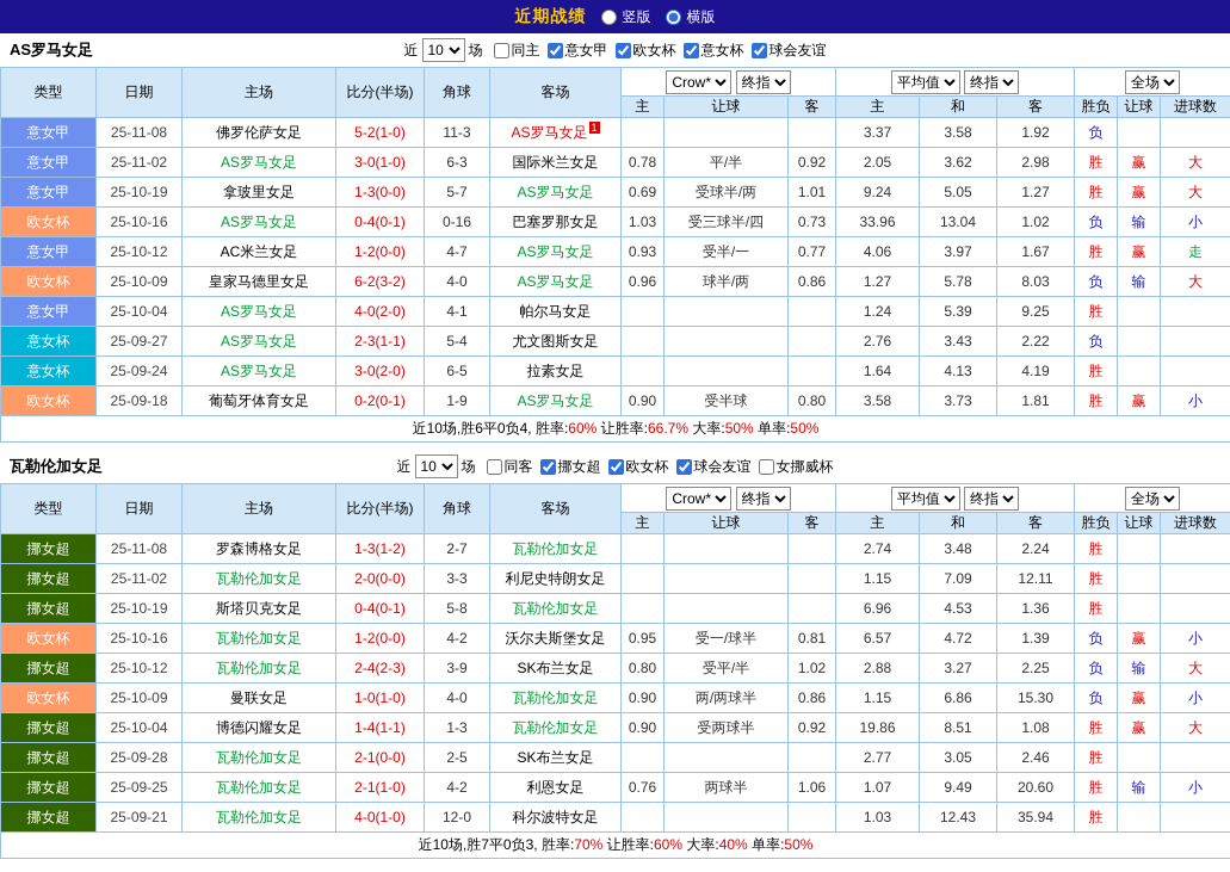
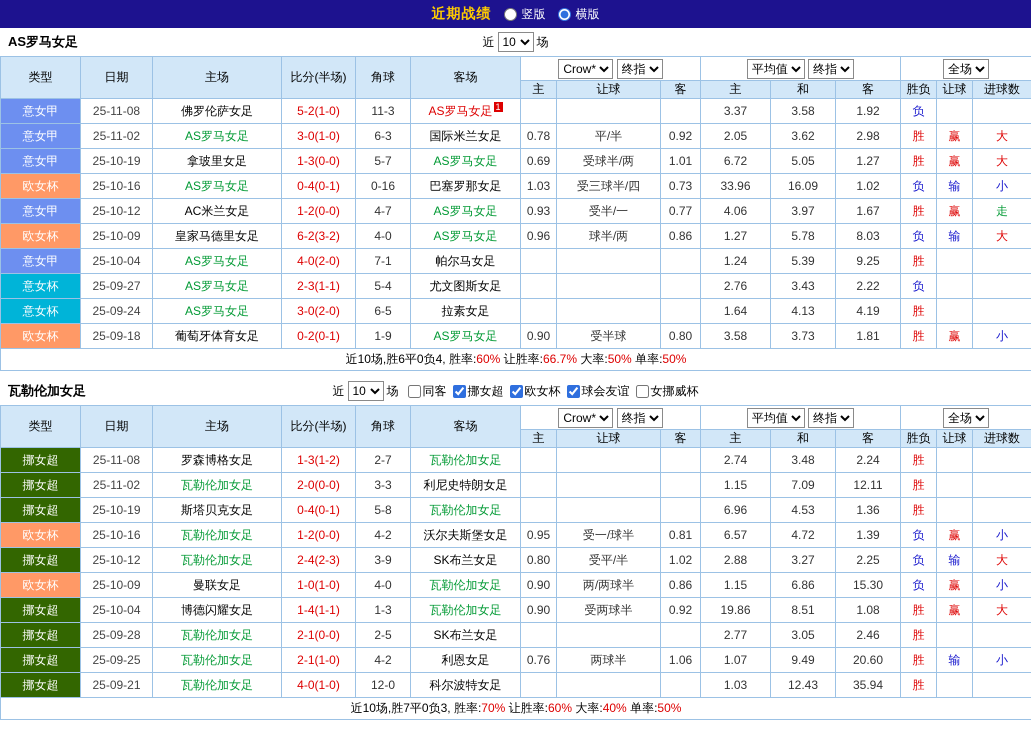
  近期战绩
  竖版
  横版
  AS罗马女足
  近
  10
  场
- 同主 意女甲 欧女杯 意女杯 球会友谊
  类型	日期	主场	比分(半场)	角球	客场	Crow* 终指	平均值 终指	全场
  主	让球	客	主	和	客	胜负	让球	进球数
  意女甲	25-11-08	佛罗伦萨女足	5-2(1-0)	11-3	AS罗马女足 1				3.37	3.58	1.92	负
  意女甲	25-11-02	AS罗马女足	3-0(1-0)	6-3	国际米兰女足	0.78	平/半	0.92	2.05	3.62	2.98	胜	赢	大
- 意女甲	25-10-19	拿玻里女足	1-3(0-0)	5-7	AS罗马女足	0.69	受球半/两	1.01	9.24	5.05	1.27	胜	赢	大
+ 意女甲	25-10-19	拿玻里女足	1-3(0-0)	5-7	AS罗马女足	0.69	受球半/两	1.01	6.72	5.05	1.27	胜	赢	大
- 欧女杯	25-10-16	AS罗马女足	0-4(0-1)	0-16	巴塞罗那女足	1.03	受三球半/四	0.73	33.96	13.04	1.02	负	输	小
+ 欧女杯	25-10-16	AS罗马女足	0-4(0-1)	0-16	巴塞罗那女足	1.03	受三球半/四	0.73	33.96	16.09	1.02	负	输	小
  意女甲	25-10-12	AC米兰女足	1-2(0-0)	4-7	AS罗马女足	0.93	受半/一	0.77	4.06	3.97	1.67	胜	赢	走
  欧女杯	25-10-09	皇家马德里女足	6-2(3-2)	4-0	AS罗马女足	0.96	球半/两	0.86	1.27	5.78	8.03	负	输	大
- 意女甲	25-10-04	AS罗马女足	4-0(2-0)	4-1	帕尔马女足				1.24	5.39	9.25	胜
+ 意女甲	25-10-04	AS罗马女足	4-0(2-0)	7-1	帕尔马女足				1.24	5.39	9.25	胜
  意女杯	25-09-27	AS罗马女足	2-3(1-1)	5-4	尤文图斯女足				2.76	3.43	2.22	负
  意女杯	25-09-24	AS罗马女足	3-0(2-0)	6-5	拉素女足				1.64	4.13	4.19	胜
  欧女杯	25-09-18	葡萄牙体育女足	0-2(0-1)	1-9	AS罗马女足	0.90	受半球	0.80	3.58	3.73	1.81	胜	赢	小
  近10场,胜6平0负4, 胜率:60% 让胜率:66.7% 大率:50% 单率:50%
  瓦勒伦加女足
  近
  10
  场
  同客 挪女超 欧女杯 球会友谊 女挪威杯
  类型	日期	主场	比分(半场)	角球	客场	Crow* 终指	平均值 终指	全场
  主	让球	客	主	和	客	胜负	让球	进球数
  挪女超	25-11-08	罗森博格女足	1-3(1-2)	2-7	瓦勒伦加女足				2.74	3.48	2.24	胜
  挪女超	25-11-02	瓦勒伦加女足	2-0(0-0)	3-3	利尼史特朗女足				1.15	7.09	12.11	胜
  挪女超	25-10-19	斯塔贝克女足	0-4(0-1)	5-8	瓦勒伦加女足				6.96	4.53	1.36	胜
  欧女杯	25-10-16	瓦勒伦加女足	1-2(0-0)	4-2	沃尔夫斯堡女足	0.95	受一/球半	0.81	6.57	4.72	1.39	负	赢	小
  挪女超	25-10-12	瓦勒伦加女足	2-4(2-3)	3-9	SK布兰女足	0.80	受平/半	1.02	2.88	3.27	2.25	负	输	大
  欧女杯	25-10-09	曼联女足	1-0(1-0)	4-0	瓦勒伦加女足	0.90	两/两球半	0.86	1.15	6.86	15.30	负	赢	小
  挪女超	25-10-04	博德闪耀女足	1-4(1-1)	1-3	瓦勒伦加女足	0.90	受两球半	0.92	19.86	8.51	1.08	胜	赢	大
  挪女超	25-09-28	瓦勒伦加女足	2-1(0-0)	2-5	SK布兰女足				2.77	3.05	2.46	胜
  挪女超	25-09-25	瓦勒伦加女足	2-1(1-0)	4-2	利恩女足	0.76	两球半	1.06	1.07	9.49	20.60	胜	输	小
  挪女超	25-09-21	瓦勒伦加女足	4-0(1-0)	12-0	科尔波特女足				1.03	12.43	35.94	胜
  近10场,胜7平0负3, 胜率:70% 让胜率:60% 大率:40% 单率:50%
